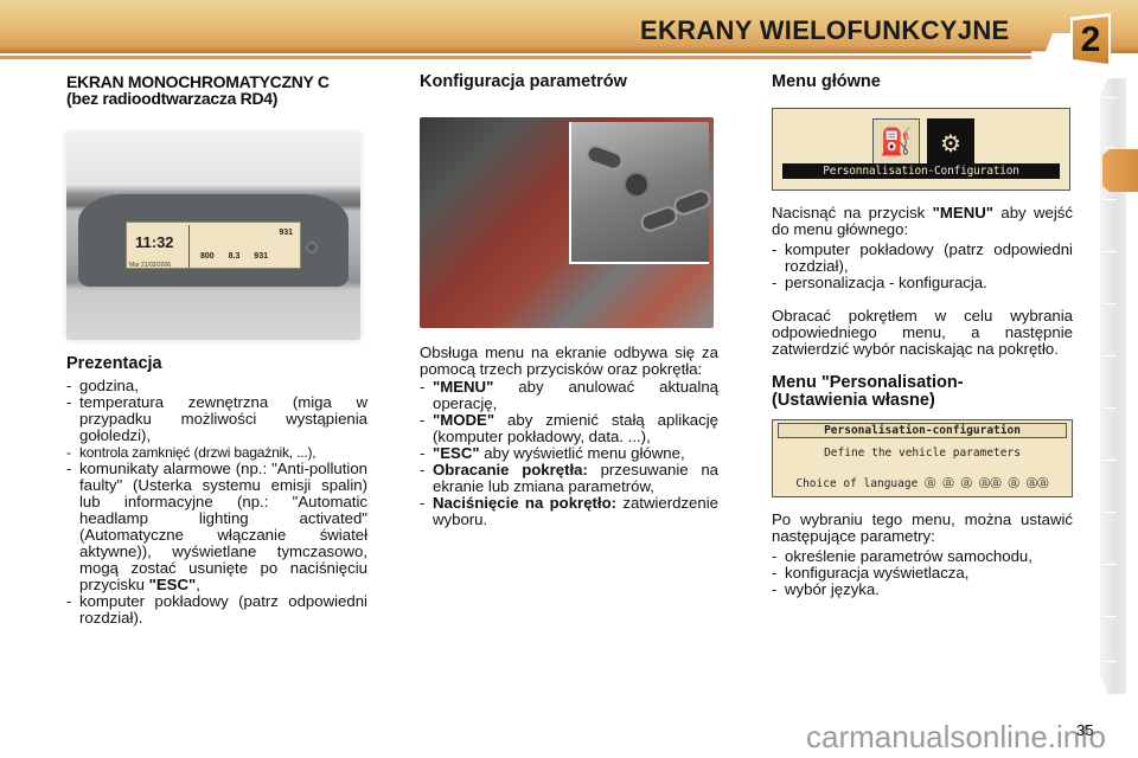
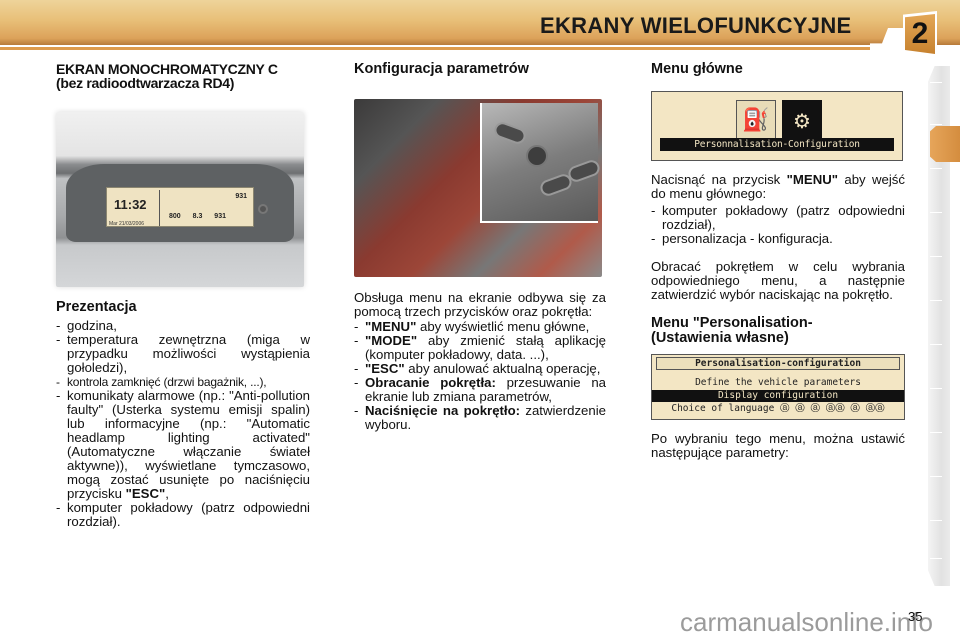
  EKRANY WIELOFUNKCYJNE
  2
  EKRAN MONOCHROMATYCZNY C
  (bez radioodtwarzacza RD4)
  11:32
  Prezentacja
  godzina,
  temperatura zewnętrzna (miga w przypadku możliwości wystąpienia gołoledzi),
  kontrola zamknięć (drzwi bagażnik, ...),
  komunikaty alarmowe (np.: "Anti-pollution faulty" (Usterka systemu emisji spalin) lub informacyjne (np.: "Automatic headlamp lighting activated" (Automatyczne włączanie świateł aktywne)), wyświetlane tymczasowo, mogą zostać usunięte po naciśnięciu przycisku "ESC",
  komputer pokładowy (patrz odpowiedni rozdział).
  Konfiguracja parametrów
  Obsługa menu na ekranie odbywa się za pomocą trzech przycisków oraz pokrętła:
- "MENU" aby anulować aktualną operację,
+ "MENU" aby wyświetlić menu główne,
  "MODE" aby zmienić stałą aplikację (komputer pokładowy, data. ...),
- "ESC" aby wyświetlić menu główne,
+ "ESC" aby anulować aktualną operację,
  Obracanie pokrętła: przesuwanie na ekranie lub zmiana parametrów,
  Naciśnięcie na pokrętło: zatwierdzenie wyboru.
  Menu główne
  ⛽
  ⚙
  Personnalisation-Configuration
  Nacisnąć na przycisk "MENU" aby wejść do menu głównego:
  komputer pokładowy (patrz odpowiedni rozdział),
  personalizacja - konfiguracja.
  Obracać pokrętłem w celu wybrania odpowiedniego menu, a następnie zatwierdzić wybór naciskając na pokrętło.
  Menu "Personalisation-
  (Ustawienia własne)
  Personalisation-configuration
  Define the vehicle parameters
+ Display configuration
  Choice of language ⓐ ⓐ ⓐ ⓐⓐ ⓐ ⓐⓐ
  Po wybraniu tego menu, można ustawić następujące parametry:
- określenie parametrów samochodu,
- konfiguracja wyświetlacza,
- wybór języka.
  carmanualsonline.info
  35
